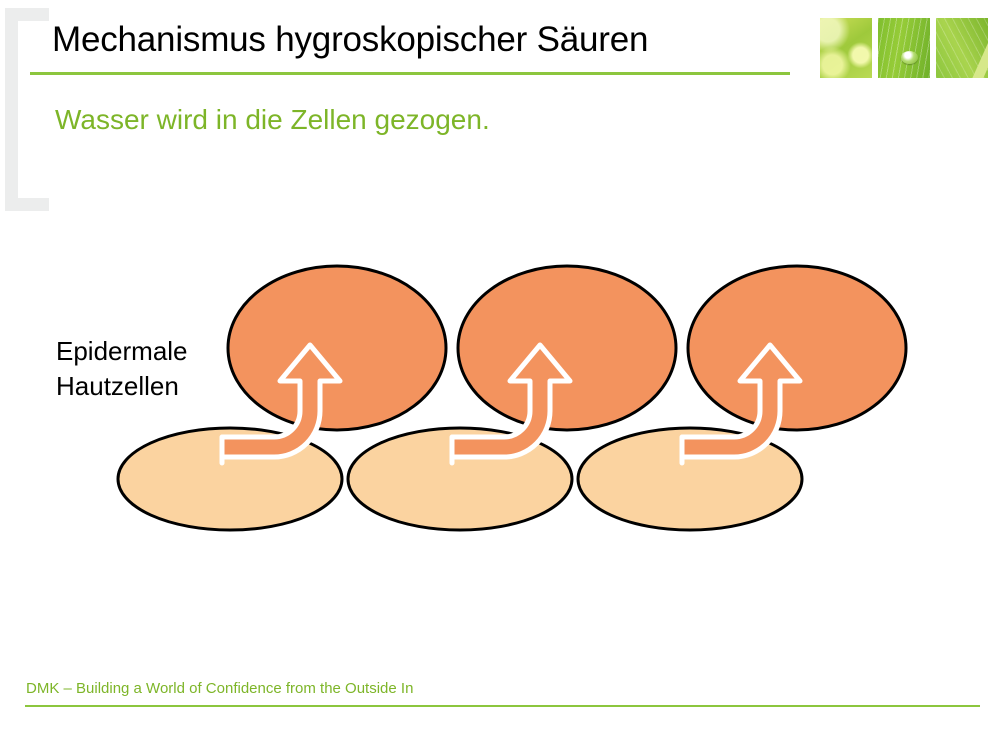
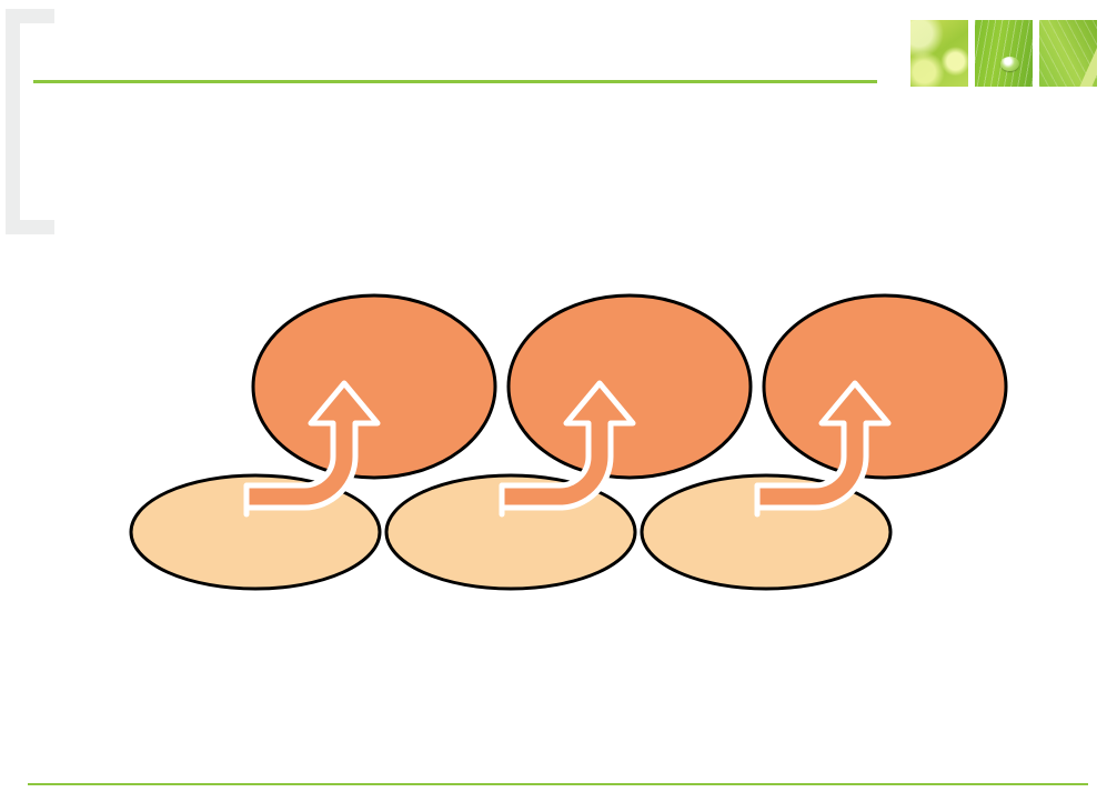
- Mechanismus hygroskopischer Säuren
- Wasser wird in die Zellen gezogen.
- Epidermale Hautzellen
- DMK – Building a World of Confidence from the Outside In
